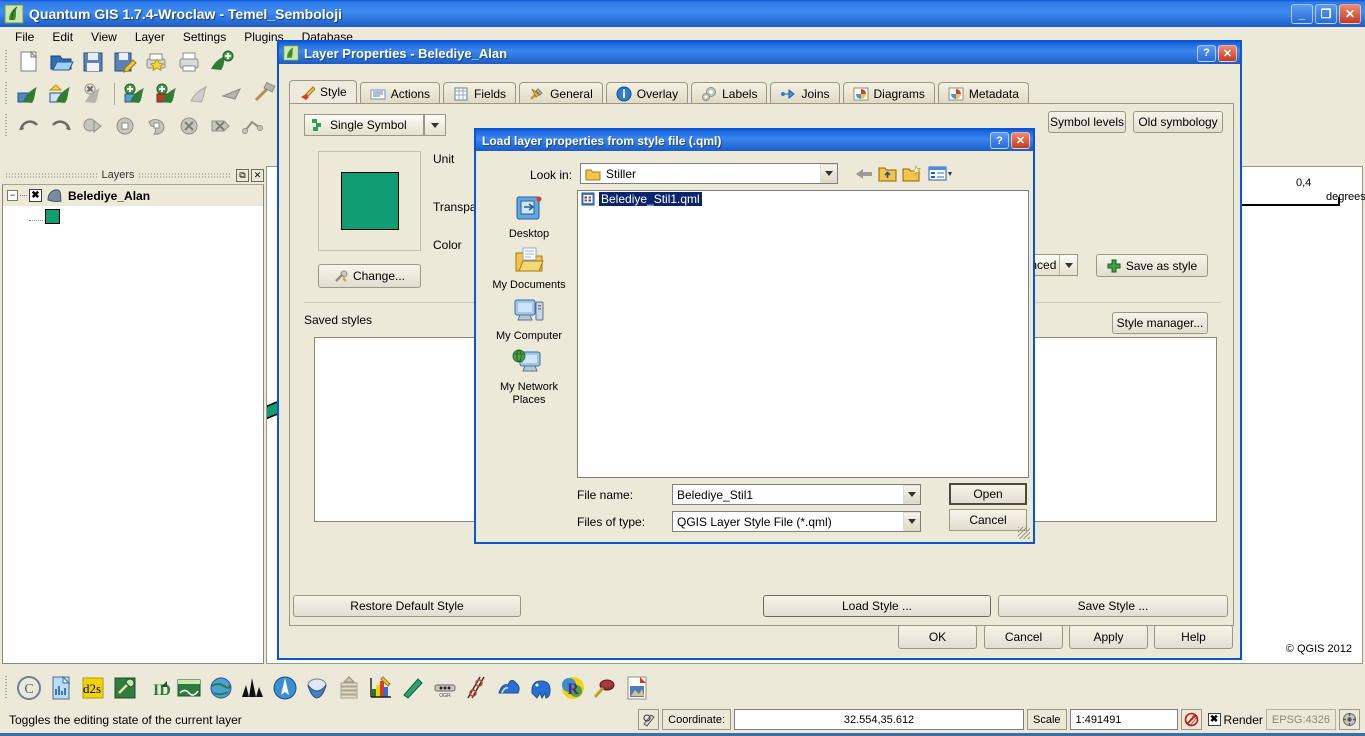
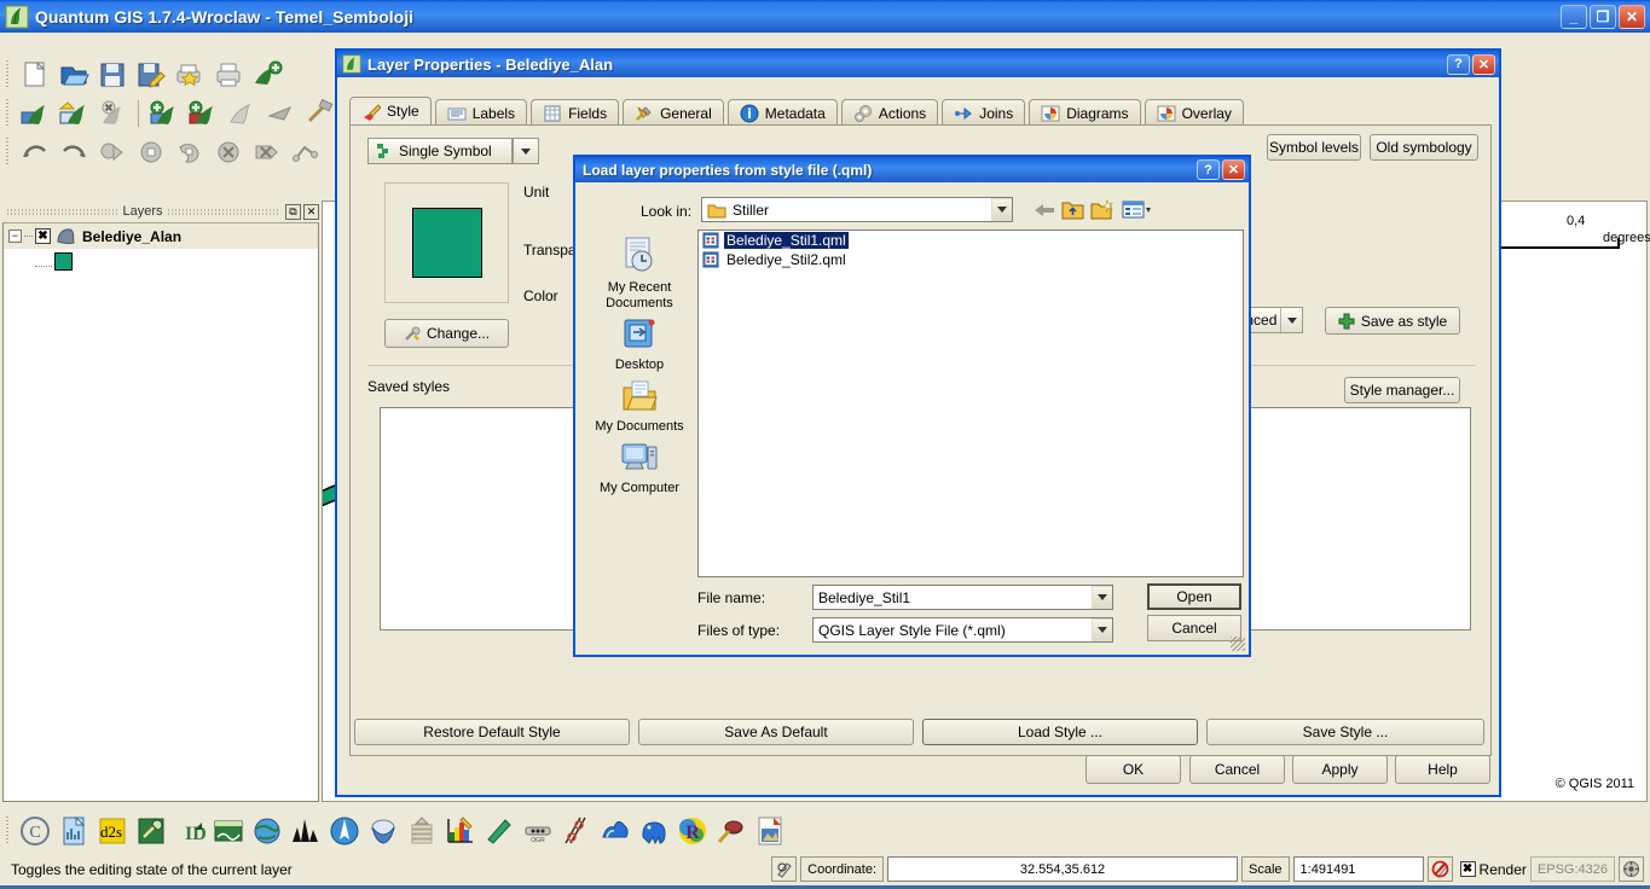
  Quantum GIS 1.7.4-Wroclaw - Temel_Semboloji
  _
  ❐
  ✕
- File
- Edit
- View
- Layer
- Settings
- Plugins
- Database
  Layers
  ⧉
  ✕
  −
  ✖
  Belediye_Alan
  0,4
  degrees
- © QGIS 2012
+ © QGIS 2011
  Layer Properties - Belediye_Alan
  ?
  ✕
  Style
- Actions
+ Labels
  Fields
  General
- Overlay
+ Metadata
- Labels
+ Actions
  Joins
  Diagrams
- Metadata
+ Overlay
  Single Symbol
  Change...
  Saved styles
  Unit
  Color
  Symbol levels
  Old symbology
  Save as style
  Style manager...
  Restore Default Style
+ Save As Default
  Load Style ...
  Save Style ...
  OK
  Cancel
  Apply
  Help
  Load layer properties from style file (.qml)
  ?
  ✕
  Look in:
  Stiller
+ My Recent Documents
  Desktop
  My Documents
  My Computer
- My Network Places
  Belediye_Stil1.qml
+ Belediye_Stil2.qml
  File name:
  Belediye_Stil1
  Files of type:
  QGIS Layer Style File (*.qml)
  Open
  Cancel
  C
  d2s
  ID
  R
  Toggles the editing state of the current layer
  Coordinate:
  32.554,35.612
  Scale
  1:491491
  ✖
  Render
  EPSG:4326
